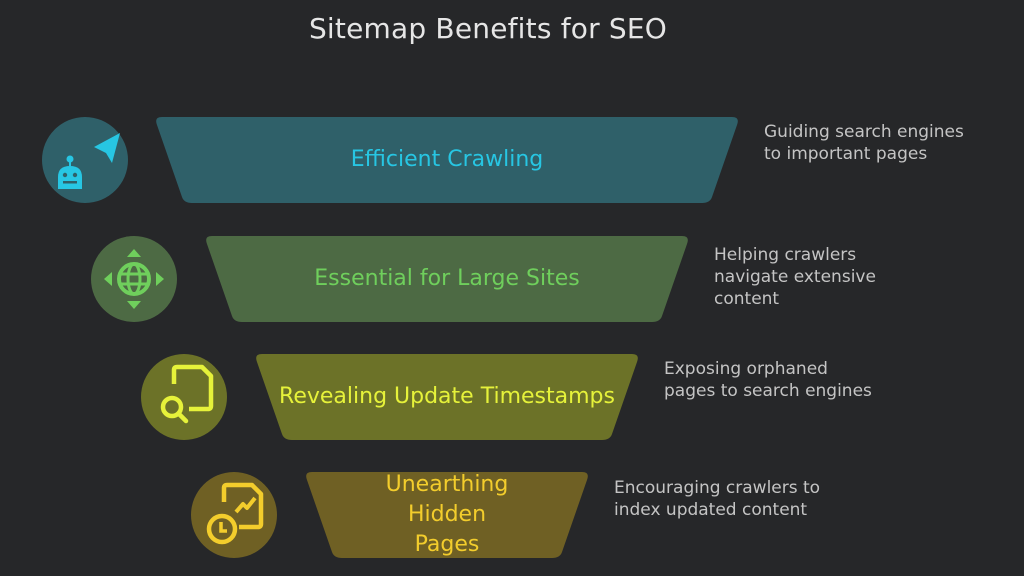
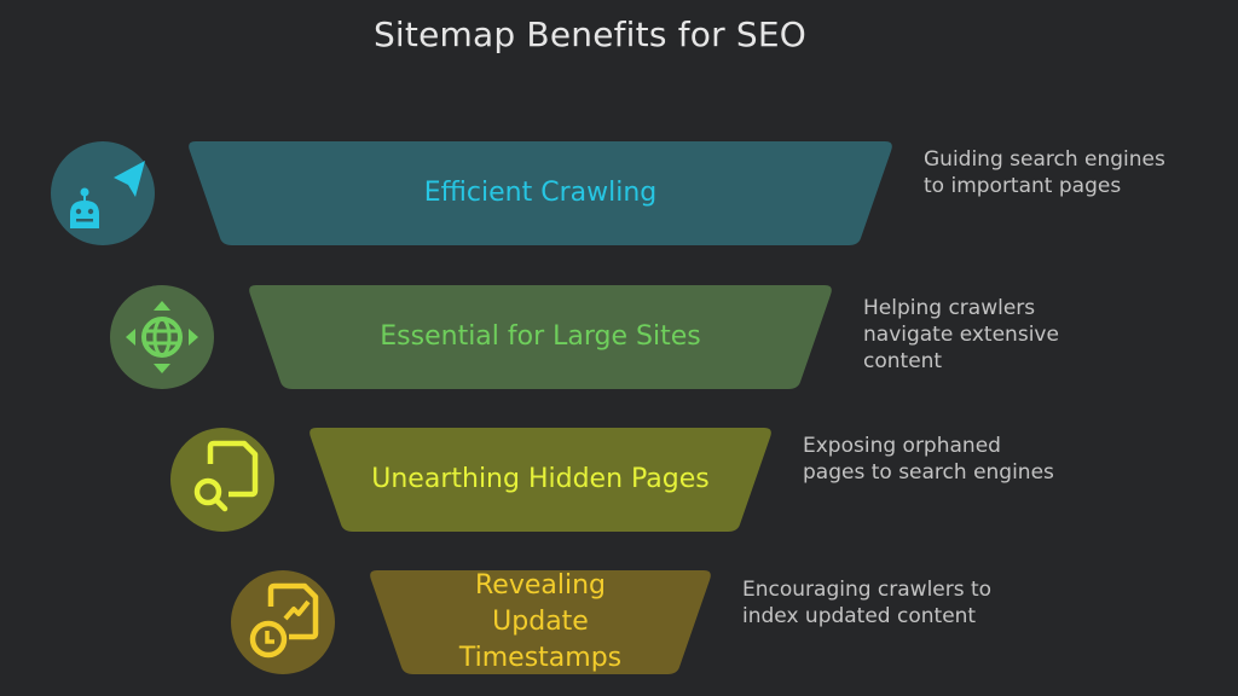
  Sitemap Benefits for SEO
  Efficient Crawling
  Guiding search engines
  to important pages
  Essential for Large Sites
  Helping crawlers
  navigate extensive
  content
- Revealing Update Timestamps
+ Unearthing Hidden Pages
  Exposing orphaned
  pages to search engines
- Unearthing Hidden Pages
+ Revealing Update Timestamps
  Encouraging crawlers to
  index updated content
